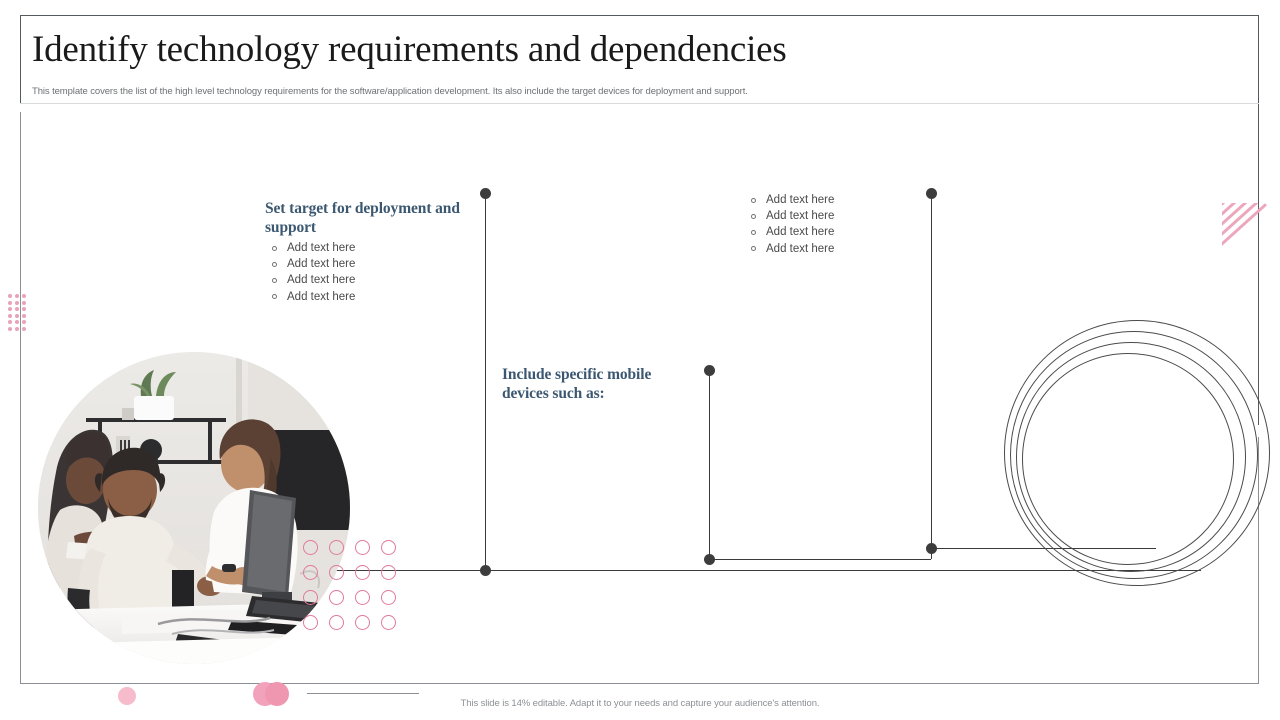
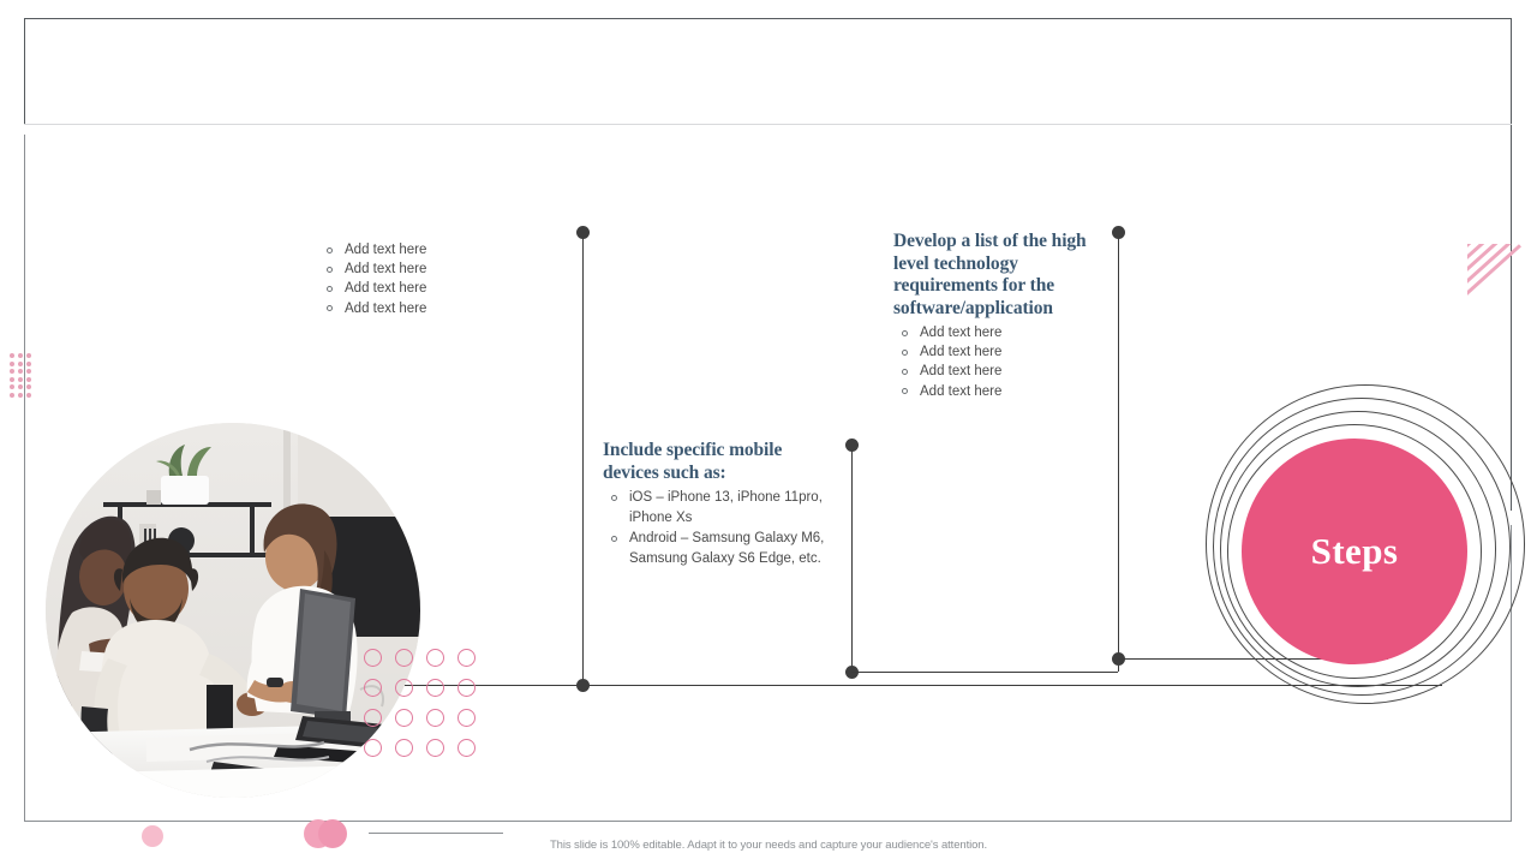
- Identify technology requirements and dependencies
- This template covers the list of the high level technology requirements for the software/application development. Its also include the target devices for deployment and support.
- Set target for deployment and support
  Add text here
  Add text here
  Add text here
  Add text here
  Include specific mobile devices such as:
+ iOS – iPhone 13, iPhone 11pro, iPhone Xs
+ Android – Samsung Galaxy M6, Samsung Galaxy S6 Edge, etc.
+ Develop a list of the high level technology requirements for the software/application
  Add text here
  Add text here
  Add text here
  Add text here
+ Steps
- This slide is 14% editable. Adapt it to your needs and capture your audience's attention.
+ This slide is 100% editable. Adapt it to your needs and capture your audience's attention.
